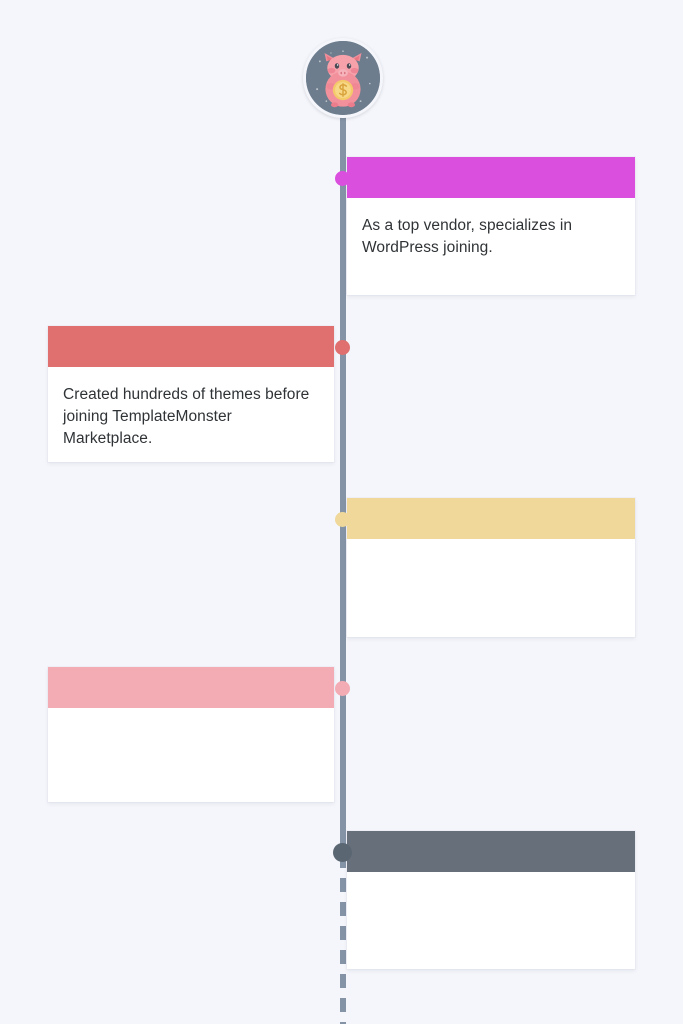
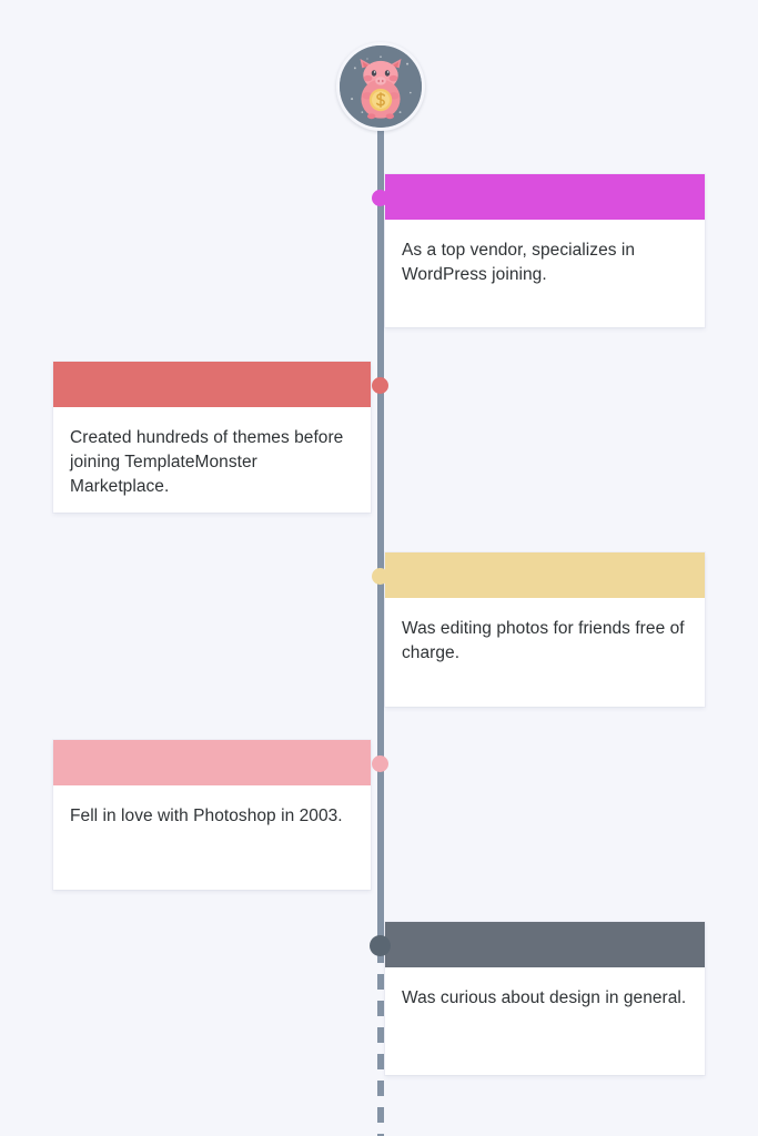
  As a top vendor, specializes in WordPress joining.
  Created hundreds of themes before joining TemplateMonster Marketplace.
+ Was editing photos for friends free of charge.
+ Fell in love with Photoshop in 2003.
+ Was curious about design in general.
